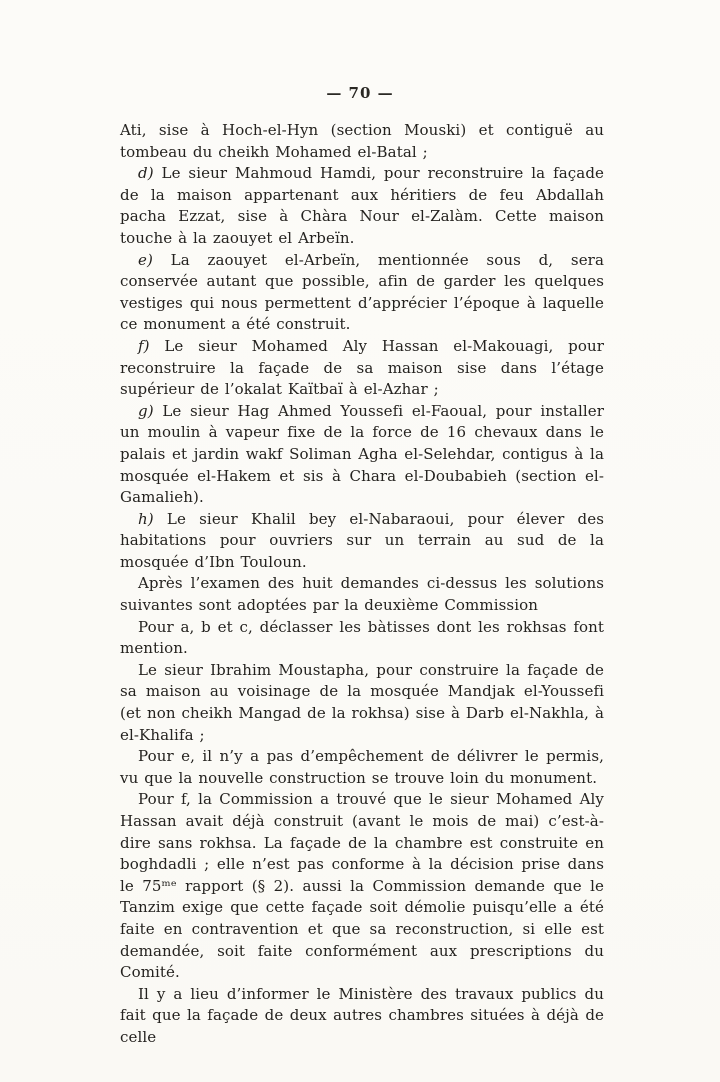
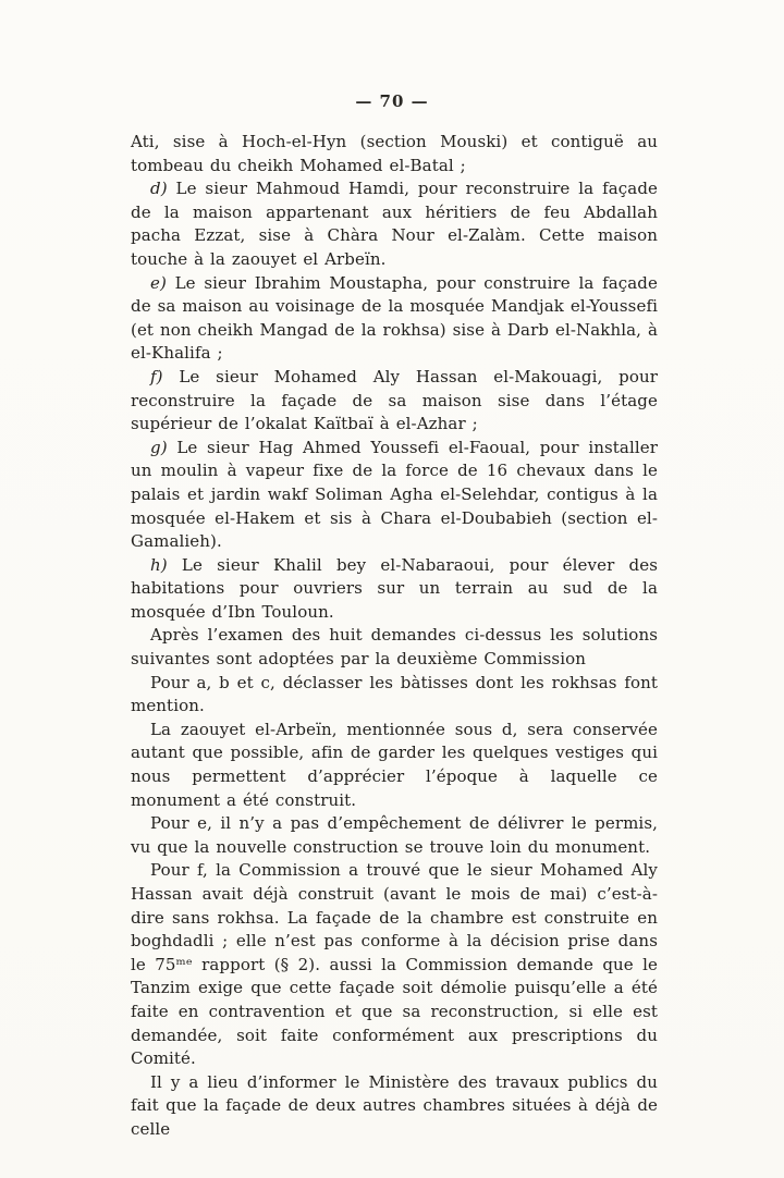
  — 70 —
  Ati, sise à Hoch-el-Hyn (section Mouski) et contiguë au tombeau du cheikh Mohamed el-Batal ;
  d) Le sieur Mahmoud Hamdi, pour reconstruire la façade de la maison appartenant aux héritiers de feu Abdallah pacha Ezzat, sise à Chàra Nour el-Zalàm. Cette maison touche à la zaouyet el Arbeïn.
- e) La zaouyet el-Arbeïn, mentionnée sous d, sera conservée autant que possible, afin de garder les quelques vestiges qui nous permettent d’apprécier l’époque à laquelle ce monument a été construit.
+ e) Le sieur Ibrahim Moustapha, pour construire la façade de sa maison au voisinage de la mosquée Mandjak el-Youssefi (et non cheikh Mangad de la rokhsa) sise à Darb el-Nakhla, à el-Khalifa ;
  f) Le sieur Mohamed Aly Hassan el-Makouagi, pour reconstruire la façade de sa maison sise dans l’étage supérieur de l’okalat Kaïtbaï à el-Azhar ;
  g) Le sieur Hag Ahmed Youssefi el-Faoual, pour installer un moulin à vapeur fixe de la force de 16 chevaux dans le palais et jardin wakf Soliman Agha el-Selehdar, contigus à la mosquée el-Hakem et sis à Chara el-Doubabieh (section el-Gamalieh).
  h) Le sieur Khalil bey el-Nabaraoui, pour élever des habitations pour ouvriers sur un terrain au sud de la mosquée d’Ibn Touloun.
  Après l’examen des huit demandes ci-dessus les solutions suivantes sont adoptées par la deuxième Commission
  Pour a, b et c, déclasser les bàtisses dont les rokhsas font mention.
- Le sieur Ibrahim Moustapha, pour construire la façade de sa maison au voisinage de la mosquée Mandjak el-Youssefi (et non cheikh Mangad de la rokhsa) sise à Darb el-Nakhla, à el-Khalifa ;
+ La zaouyet el-Arbeïn, mentionnée sous d, sera conservée autant que possible, afin de garder les quelques vestiges qui nous permettent d’apprécier l’époque à laquelle ce monument a été construit.
  Pour e, il n’y a pas d’empêchement de délivrer le permis, vu que la nouvelle construction se trouve loin du monument.
  Pour f, la Commission a trouvé que le sieur Mohamed Aly Hassan avait déjà construit (avant le mois de mai) c’est-à-dire sans rokhsa. La façade de la chambre est construite en boghdadli ; elle n’est pas conforme à la décision prise dans le 75ᵐᵉ rapport (§ 2). aussi la Commission demande que le Tanzim exige que cette façade soit démolie puisqu’elle a été faite en contravention et que sa reconstruction, si elle est demandée, soit faite conformément aux prescriptions du Comité.
  Il y a lieu d’informer le Ministère des travaux publics du fait que la façade de deux autres chambres situées à déjà de celle
